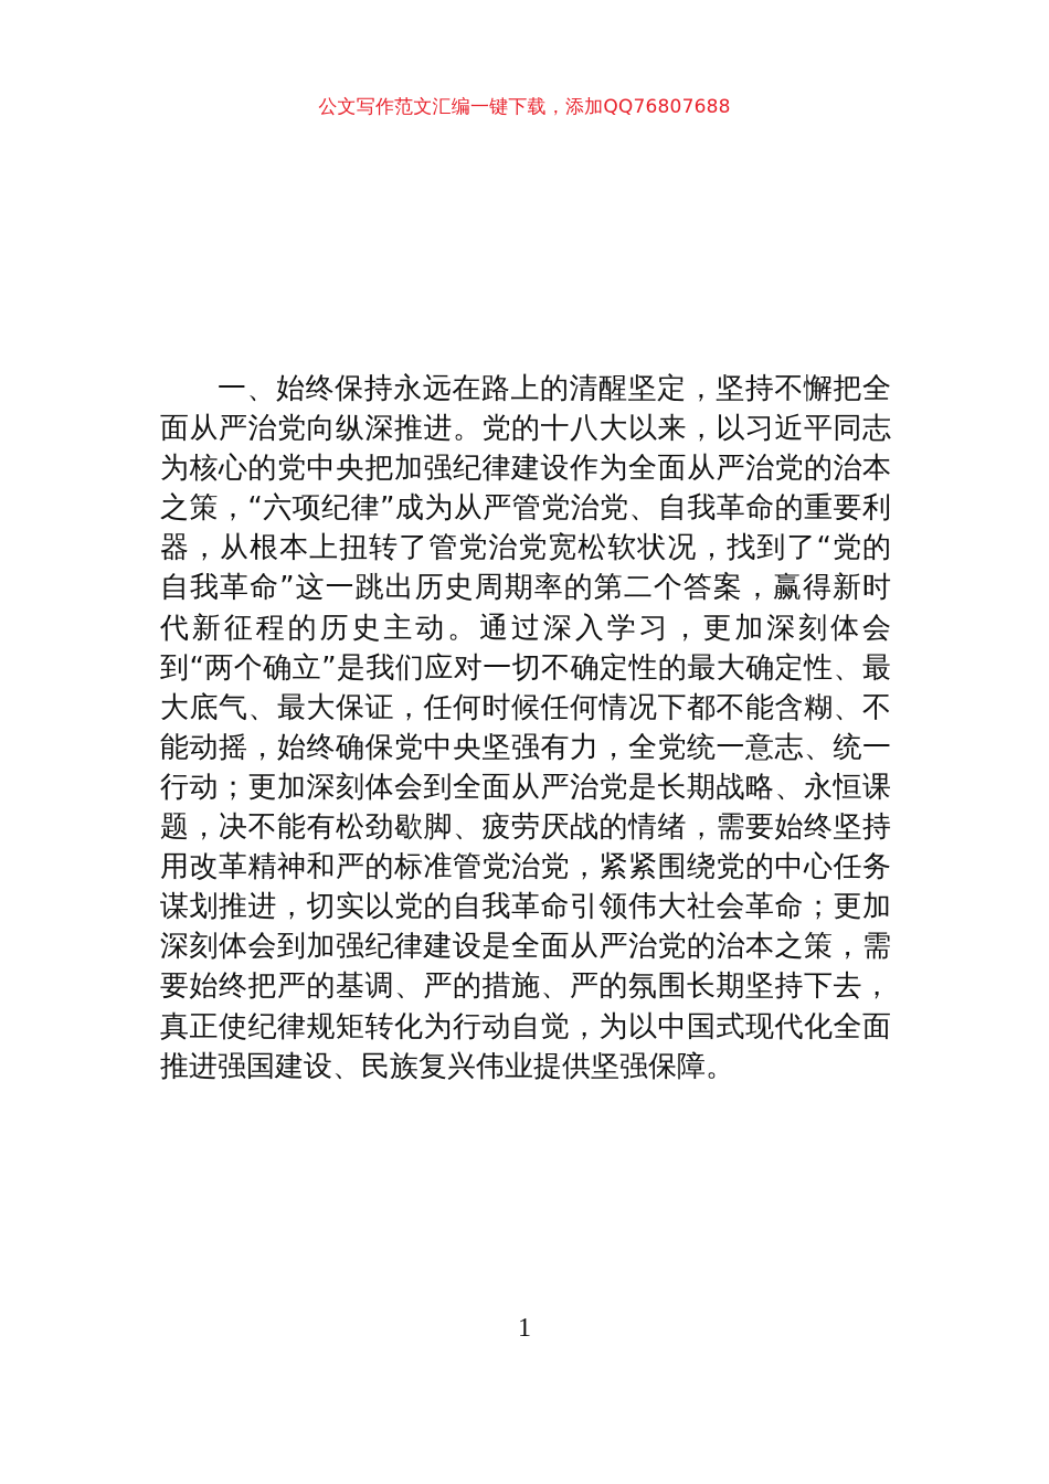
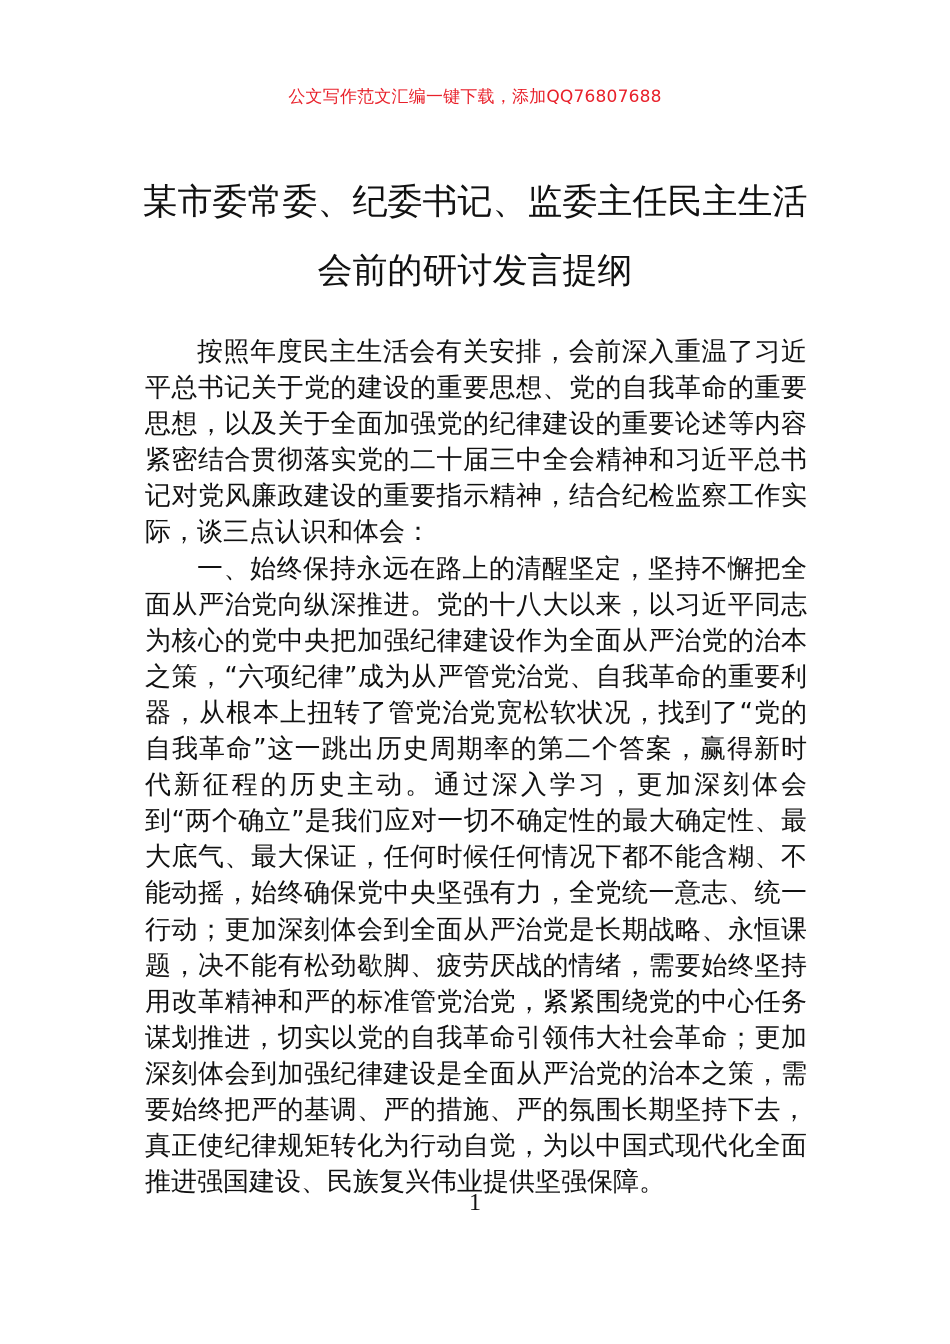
  公文写作范文汇编一键下载，添加QQ76807688
+ 某市委常委、纪委书记、监委主任民主生活会前的研讨发言提纲
+ 按照年度民主生活会有关安排，会前深入重温了习近平总书记关于党的建设的重要思想、党的自我革命的重要思想，以及关于全面加强党的纪律建设的重要论述等内容紧密结合贯彻落实党的二十届三中全会精神和习近平总书记对党风廉政建设的重要指示精神，结合纪检监察工作实际，谈三点认识和体会：
  一、始终保持永远在路上的清醒坚定，坚持不懈把全面从严治党向纵深推进。党的十八大以来，以习近平同志为核心的党中央把加强纪律建设作为全面从严治党的治本之策，“六项纪律”成为从严管党治党、自我革命的重要利器，从根本上扭转了管党治党宽松软状况，找到了“党的自我革命”这一跳出历史周期率的第二个答案，赢得新时代新征程的历史主动。通过深入学习，更加深刻体会到“两个确立”是我们应对一切不确定性的最大确定性、最大底气、最大保证，任何时候任何情况下都不能含糊、不能动摇，始终确保党中央坚强有力，全党统一意志、统一行动；更加深刻体会到全面从严治党是长期战略、永恒课题，决不能有松劲歇脚、疲劳厌战的情绪，需要始终坚持用改革精神和严的标准管党治党，紧紧围绕党的中心任务谋划推进，切实以党的自我革命引领伟大社会革命；更加深刻体会到加强纪律建设是全面从严治党的治本之策，需要始终把严的基调、严的措施、严的氛围长期坚持下去，真正使纪律规矩转化为行动自觉，为以中国式现代化全面推进强国建设、民族复兴伟业提供坚强保障。
  1
